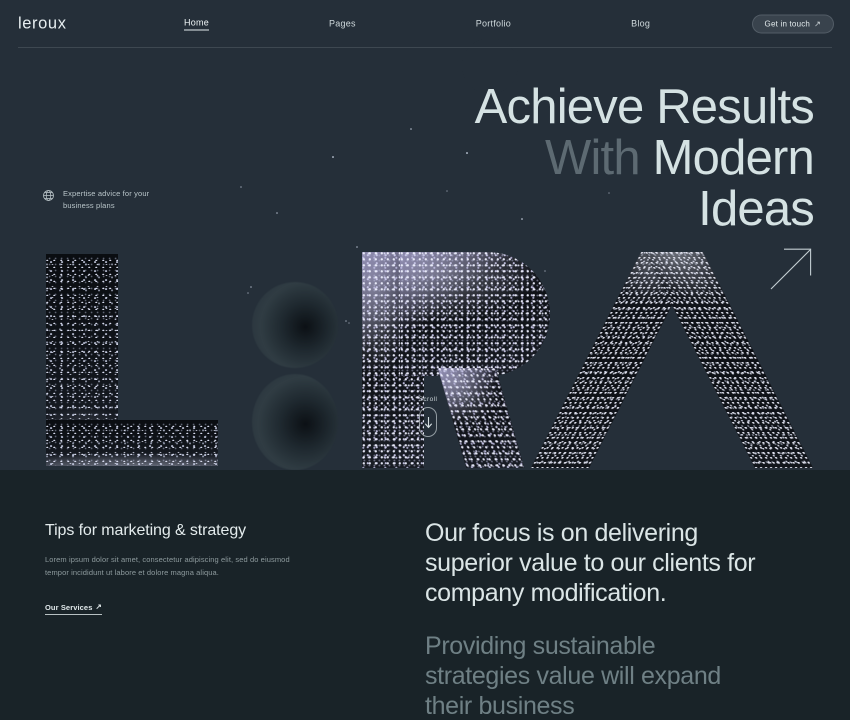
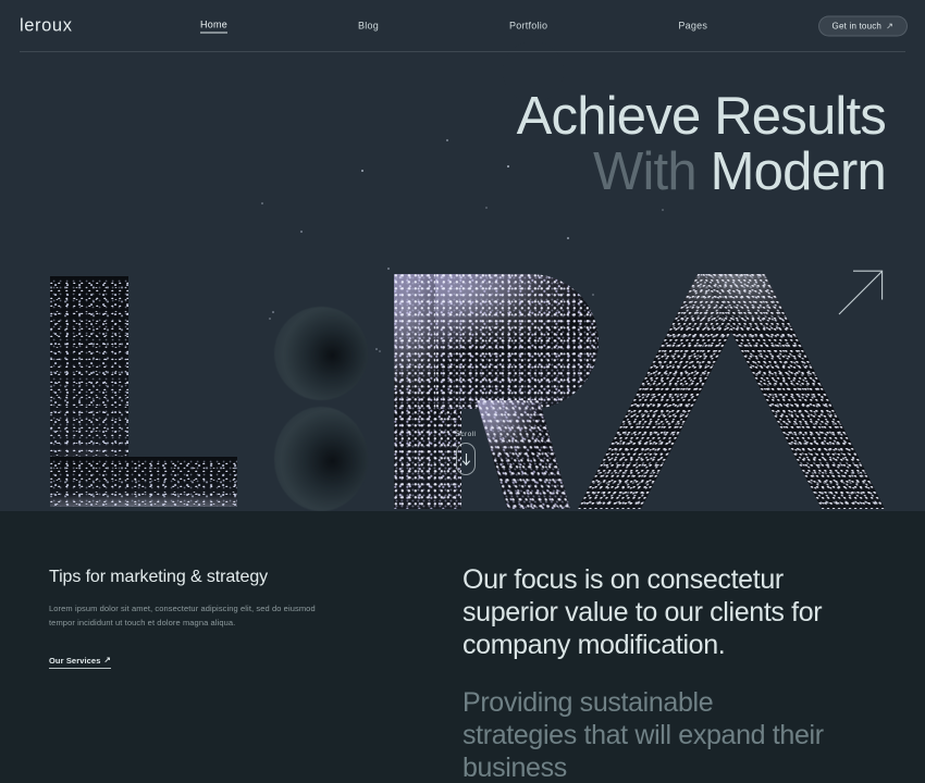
  Achieve Results
  With Modern
- Ideas
- Expertise advice for your
- business plans
  leroux
  Home
- Pages
+ Blog
  Portfolio
- Blog
+ Pages
  Get in touch
  ↗
  Tips for marketing & strategy
- Lorem ipsum dolor sit amet, consectetur adipiscing elit, sed do eiusmod tempor incididunt ut labore et dolore magna aliqua.
+ Lorem ipsum dolor sit amet, consectetur adipiscing elit, sed do eiusmod tempor incididunt ut touch et dolore magna aliqua.
  Our Services
  ↗
- Our focus is on delivering superior value to our clients for company modification.
+ Our focus is on consectetur superior value to our clients for company modification.
- Providing sustainable strategies value will expand their business
+ Providing sustainable strategies that will expand their business
